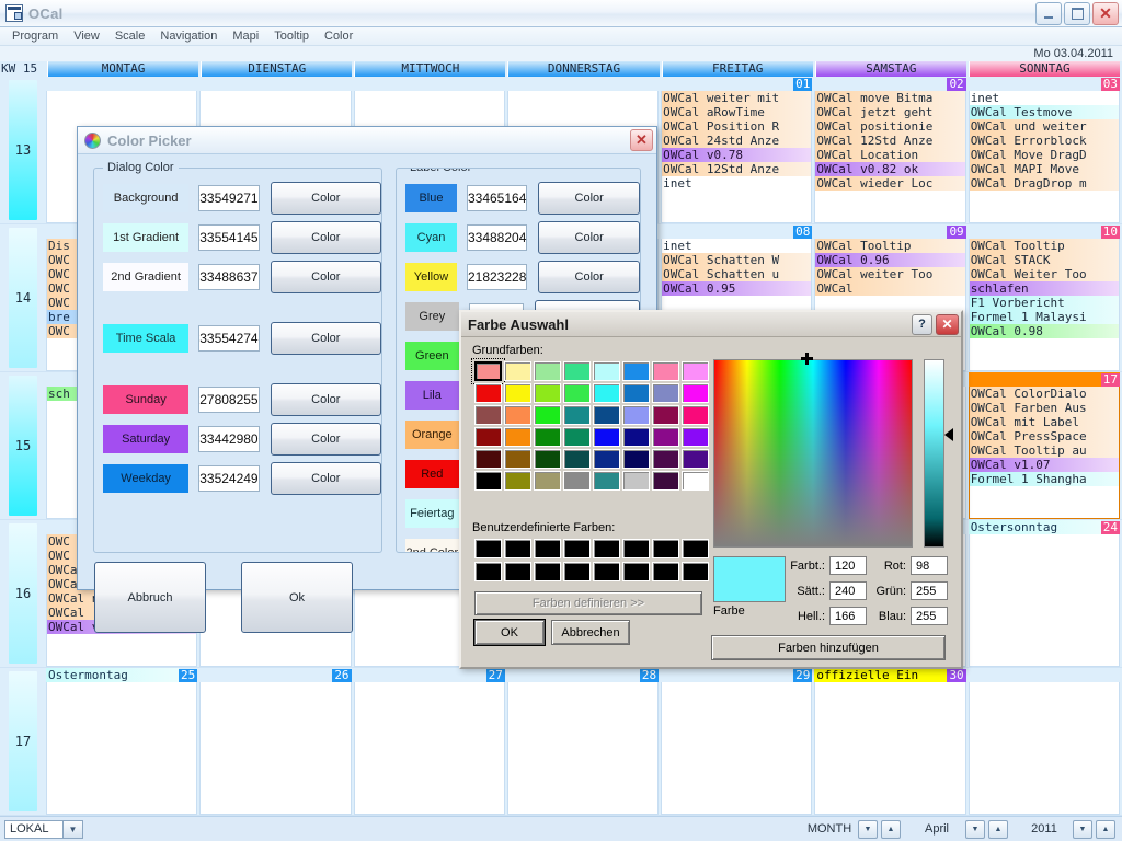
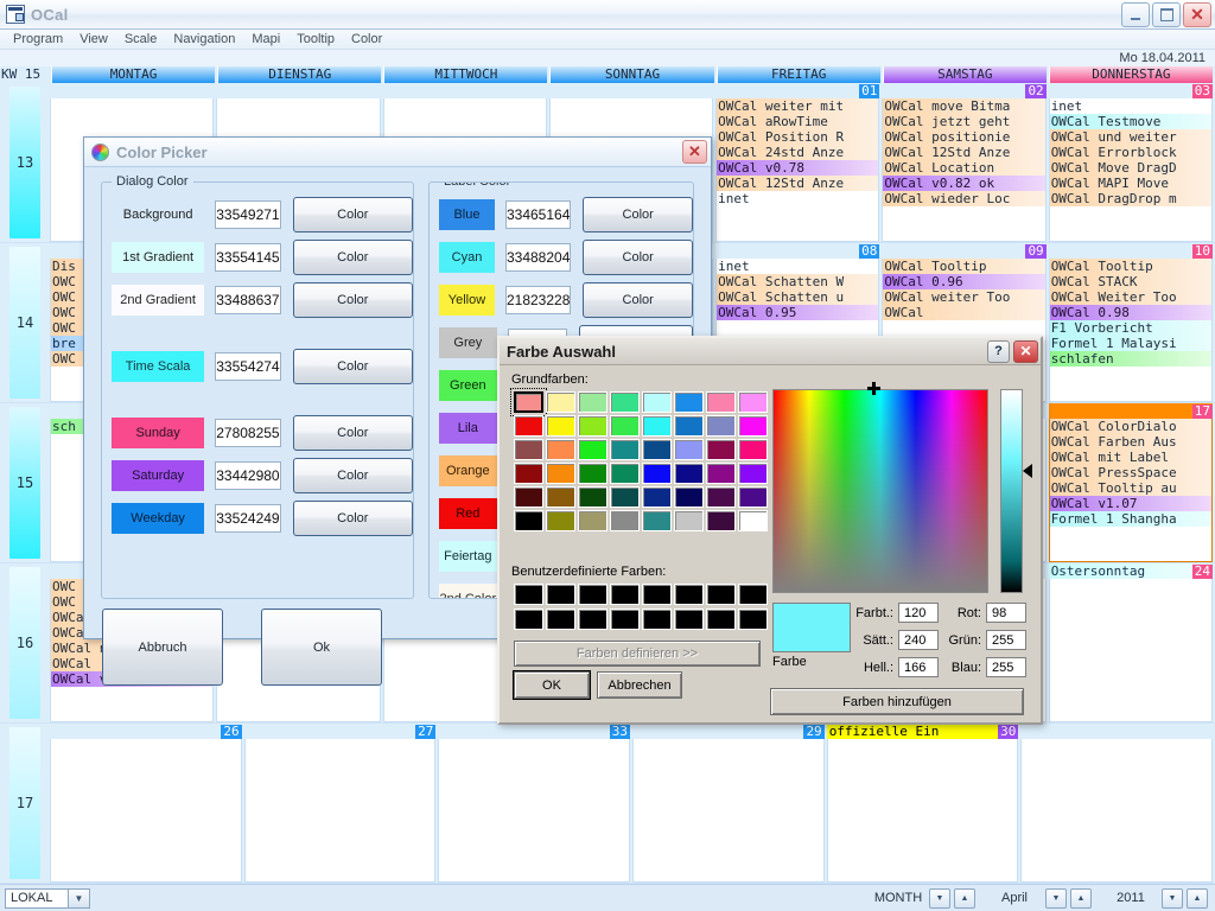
  OCal
  ✕
  Program
  View
  Scale
  Navigation
  Mapi
  Tooltip
  Color
- Mo 03.04.2011
+ Mo 18.04.2011
  KW 15
  MONTAG
  DIENSTAG
  MITTWOCH
- DONNERSTAG
+ SONNTAG
  FREITAG
  SAMSTAG
- SONNTAG
+ DONNERSTAG
  13
  01
  OWCal weiter mit
  OWCal aRowTime
  OWCal Position R
  OWCal 24std Anze
  OWCal v0.78
  OWCal 12Std Anze
  inet
  02
  OWCal move Bitma
  OWCal jetzt geht
  OWCal positionie
  OWCal 12Std Anze
  OWCal Location
  OWCal v0.82 ok
  OWCal wieder Loc
  03
  inet
  OWCal Testmove
  OWCal und weiter
  OWCal Errorblock
  OWCal Move DragD
  OWCal MAPI Move
  OWCal DragDrop m
  14
  Dis
  OWC
  OWC
  OWC
  OWC
  bre
  OWC
  08
  inet
  OWCal Schatten W
  OWCal Schatten u
  OWCal 0.95
  09
  OWCal Tooltip
  OWCal 0.96
  OWCal weiter Too
  OWCal
  10
  OWCal Tooltip
  OWCal STACK
  OWCal Weiter Too
- schlafen
+ OWCal 0.98
  F1 Vorbericht
  Formel 1 Malaysi
- OWCal 0.98
+ schlafen
  15
  sch
  17
  OWCal ColorDialo
  OWCal Farben Aus
  OWCal mit Label
  OWCal PressSpace
  OWCal Tooltip au
  OWCal v1.07
  Formel 1 Shangha
  16
  OWC
  OWC
  Ostersonntag
  24
  17
- Ostermontag
- 25
  26
  27
- 28
+ 33
  29
  offizielle Ein
  30
  LOKAL
  ▼
  MONTH
  April
  2011
  Color Picker
  ✕
  Dialog Color
  Background
  33549271
  Color
  1st Gradient
  33554145
  Color
  2nd Gradient
  33488637
  Color
  Time Scala
  33554274
  Color
  Sunday
  27808255
  Color
  Saturday
  33442980
  Color
  Weekday
  33524249
  Color
  Blue
  33465164
  Color
  Cyan
  33488204
  Color
  Yellow
  21823228
  Color
  Grey
  Green
  Lila
  Orange
  Red
  Feiertag
  Abbruch
  Ok
  Farbe Auswahl
  ?
  ✕
  Grundfarben:
  Benutzerdefinierte Farben:
  Farben definieren >>
  OK
  Abbrechen
  Farbe
  Farbt.:
  120
  Sätt.:
  240
  Hell.:
  166
  Rot:
  98
  Grün:
  255
  Blau:
  255
  Farben hinzufügen
